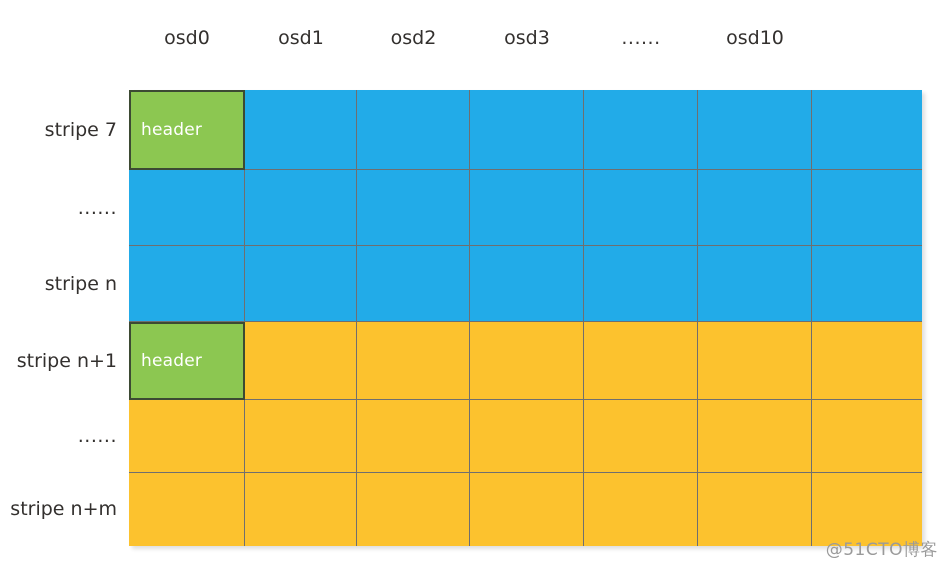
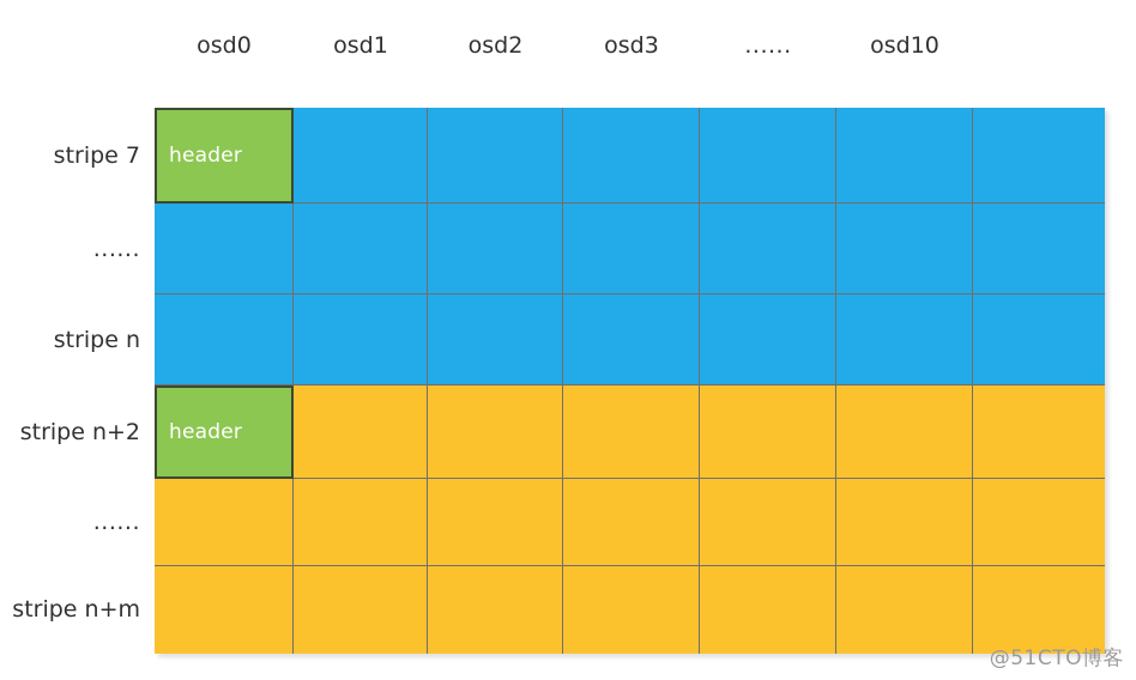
  osd0
  osd1
  osd2
  osd3
  ......
  osd10
  stripe 7
  ......
  stripe n
- stripe n+1
+ stripe n+2
  ......
  stripe n+m
  header
  header
  @51CTO博客
